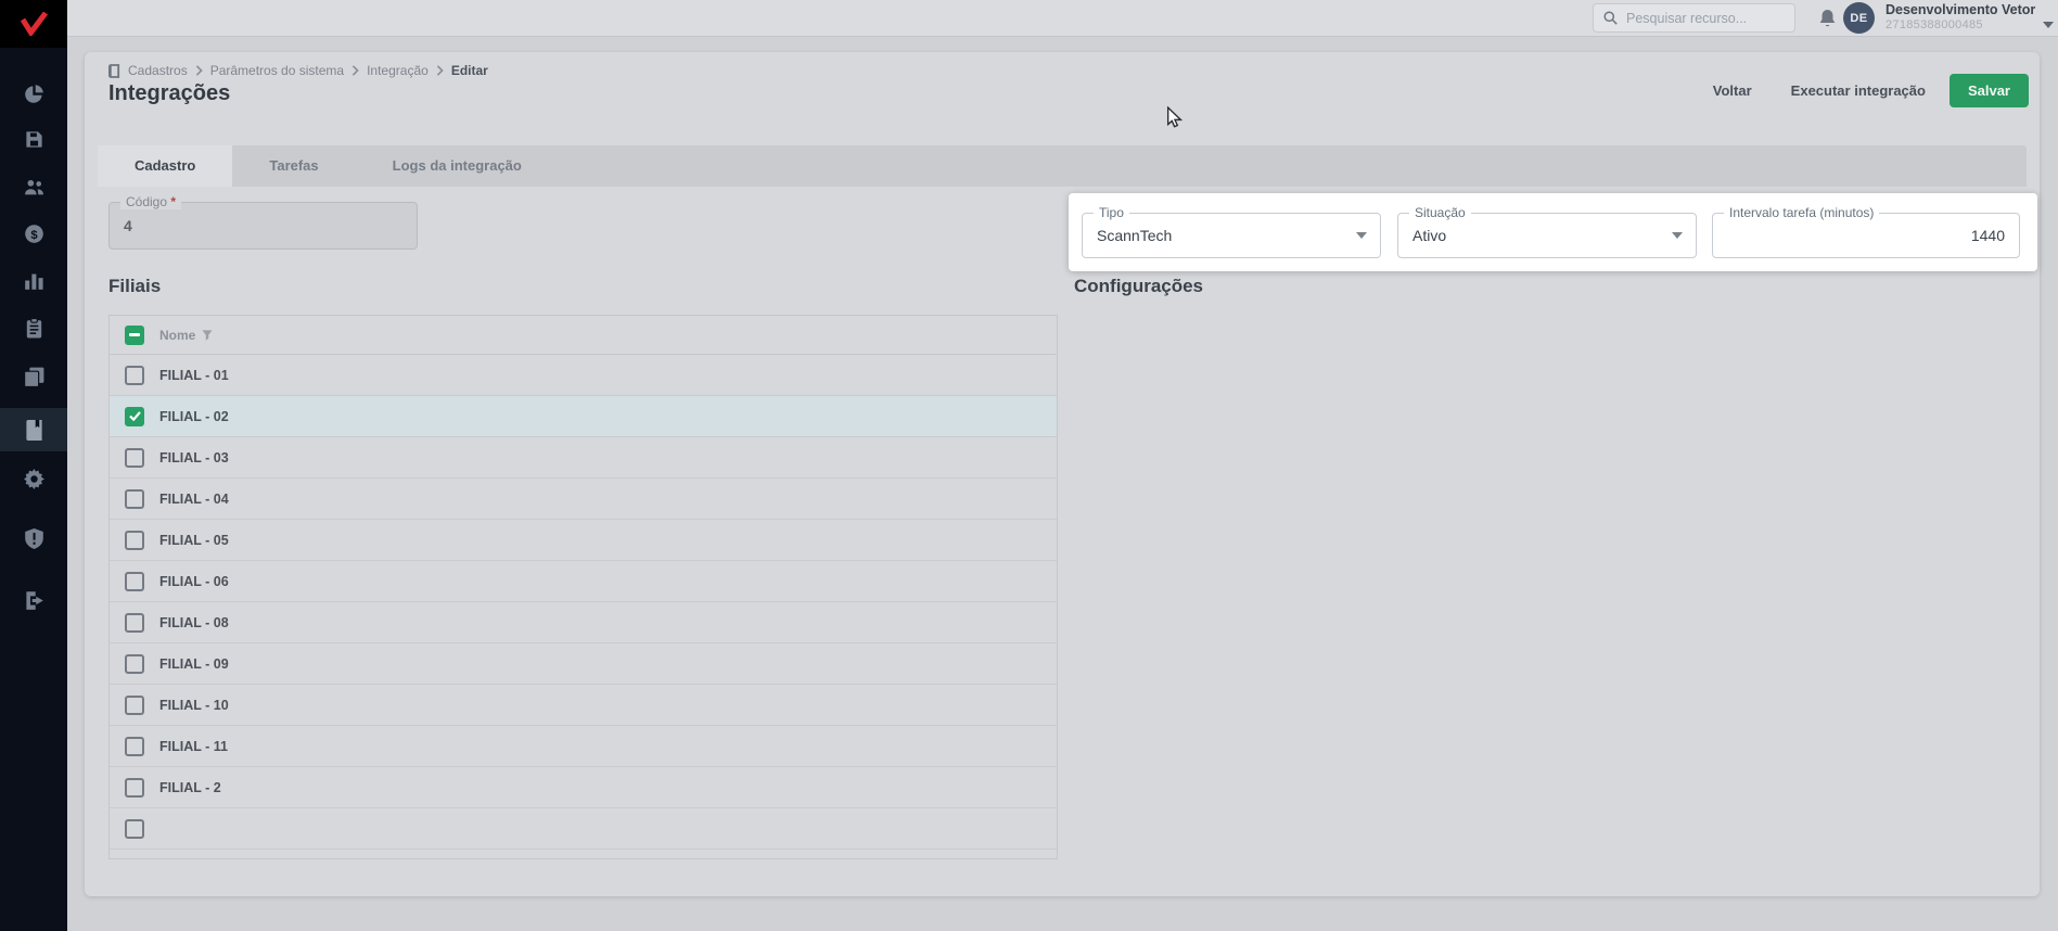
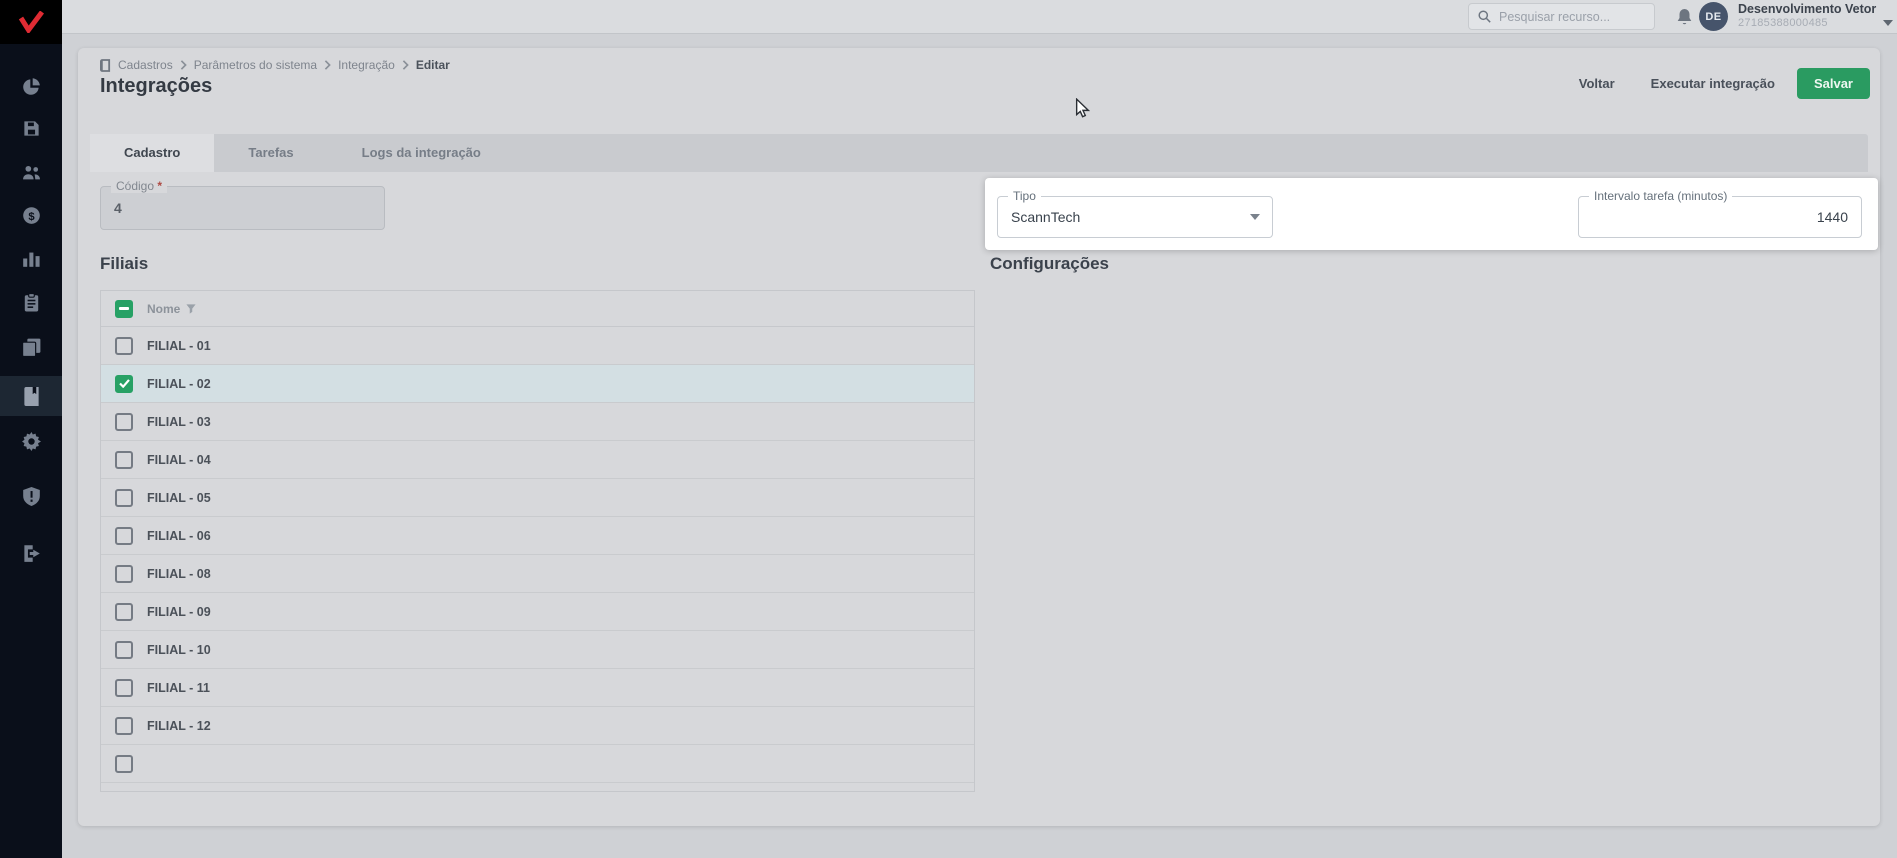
  $
  Pesquisar recurso...
  DE
  Desenvolvimento Vetor
  27185388000485
  Cadastros
  Parâmetros do sistema
  Integração
  Editar
  Integrações
  Voltar
  Executar integração
  Salvar
  Cadastro
  Tarefas
  Logs da integração
  Código *
  4
  Tipo
  ScannTech
- Situação
- Ativo
  Intervalo tarefa (minutos)
  1440
  Filiais
  Configurações
  Nome
  FILIAL - 01
  FILIAL - 02
  FILIAL - 03
  FILIAL - 04
  FILIAL - 05
  FILIAL - 06
  FILIAL - 08
  FILIAL - 09
  FILIAL - 10
  FILIAL - 11
- FILIAL - 2
+ FILIAL - 12
